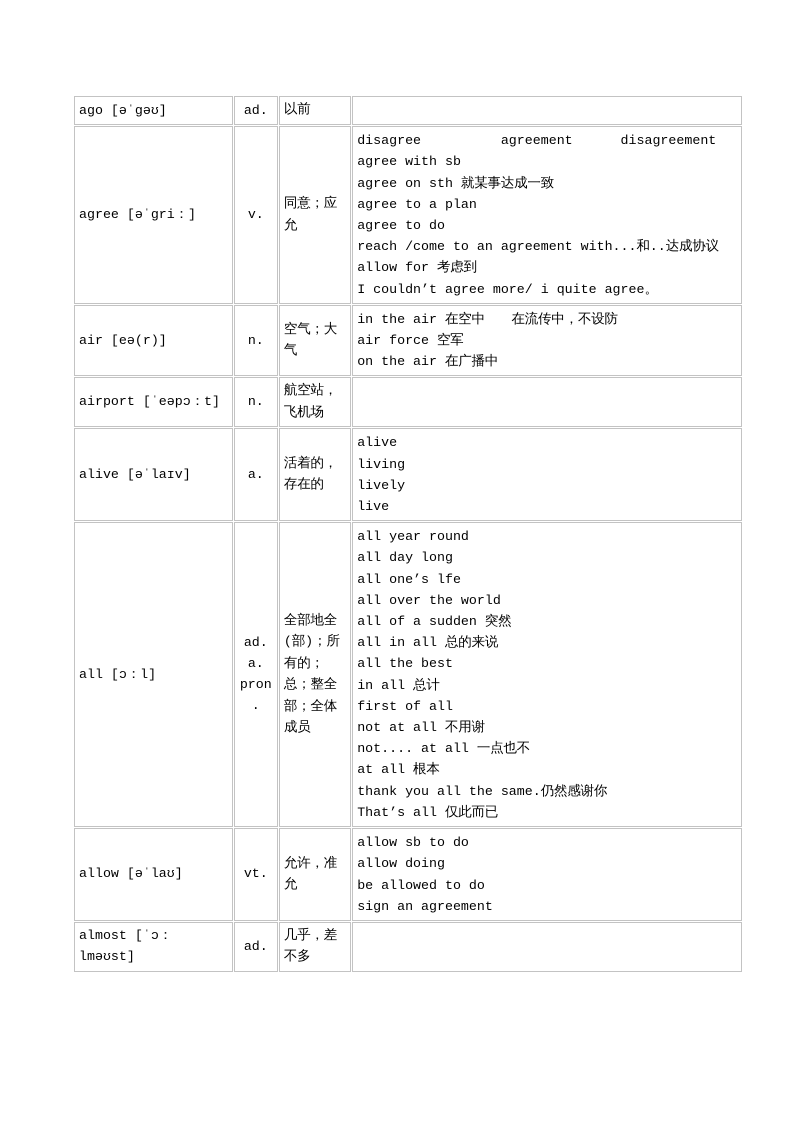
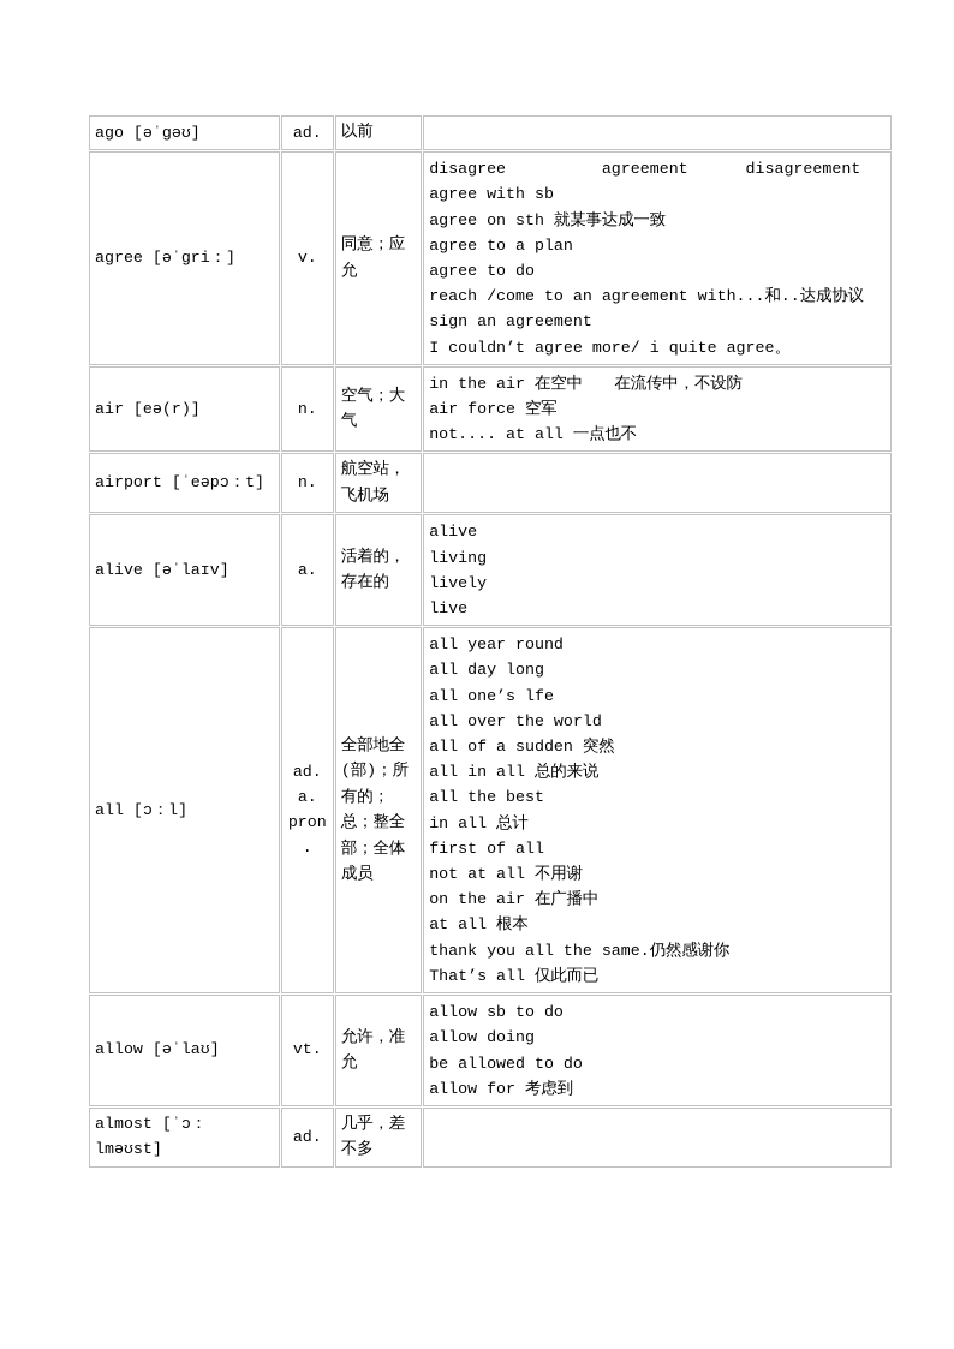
  ago [əˈgəʊ]	ad.	以前
- agree [əˈgri：]	v.	同意；应允	disagree agreement disagreementagree with sbagree on sth 就某事达成一致agree to a planagree to doreach /come to an agreement with...和..达成协议allow for 考虑到I couldn’t agree more/ i quite agree。
+ agree [əˈgri：]	v.	同意；应允	disagree agreement disagreementagree with sbagree on sth 就某事达成一致agree to a planagree to doreach /come to an agreement with...和..达成协议sign an agreementI couldn’t agree more/ i quite agree。
- air [eə(r)]	n.	空气；大气	in the air 在空中 在流传中，不设防air force 空军on the air 在广播中
+ air [eə(r)]	n.	空气；大气	in the air 在空中 在流传中，不设防air force 空军not.... at all 一点也不
  airport [ˈeəpɔ：t]	n.	航空站，飞机场
  alive [əˈlaɪv]	a.	活着的，存在的	alivelivinglivelylive
- all [ɔ：l]	ad.a.pron.	全部地全(部)；所有的；总；整全部；全体成员	all year roundall day longall one’s lfeall over the worldall of a sudden 突然all in all 总的来说all the bestin all 总计first of allnot at all 不用谢not.... at all 一点也不at all 根本thank you all the same.仍然感谢你That’s all 仅此而已
+ all [ɔ：l]	ad.a.pron.	全部地全(部)；所有的；总；整全部；全体成员	all year roundall day longall one’s lfeall over the worldall of a sudden 突然all in all 总的来说all the bestin all 总计first of allnot at all 不用谢on the air 在广播中at all 根本thank you all the same.仍然感谢你That’s all 仅此而已
- allow [əˈlaʊ]	vt.	允许，准允	allow sb to doallow doingbe allowed to dosign an agreement
+ allow [əˈlaʊ]	vt.	允许，准允	allow sb to doallow doingbe allowed to doallow for 考虑到
  almost [ˈɔ：lməʊst]	ad.	几乎，差不多
